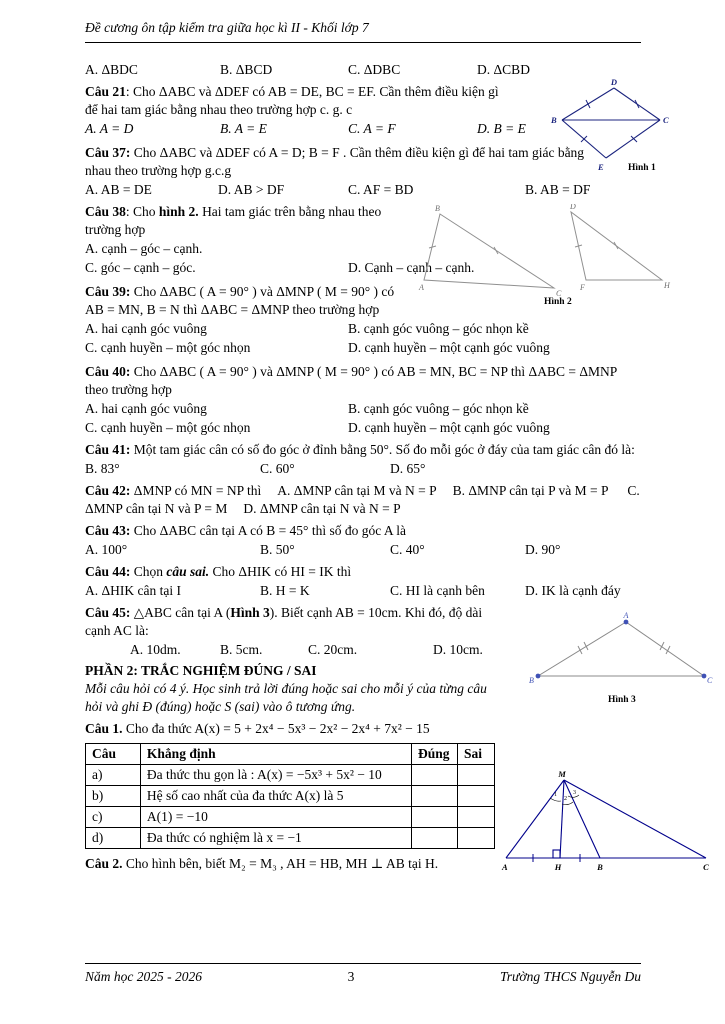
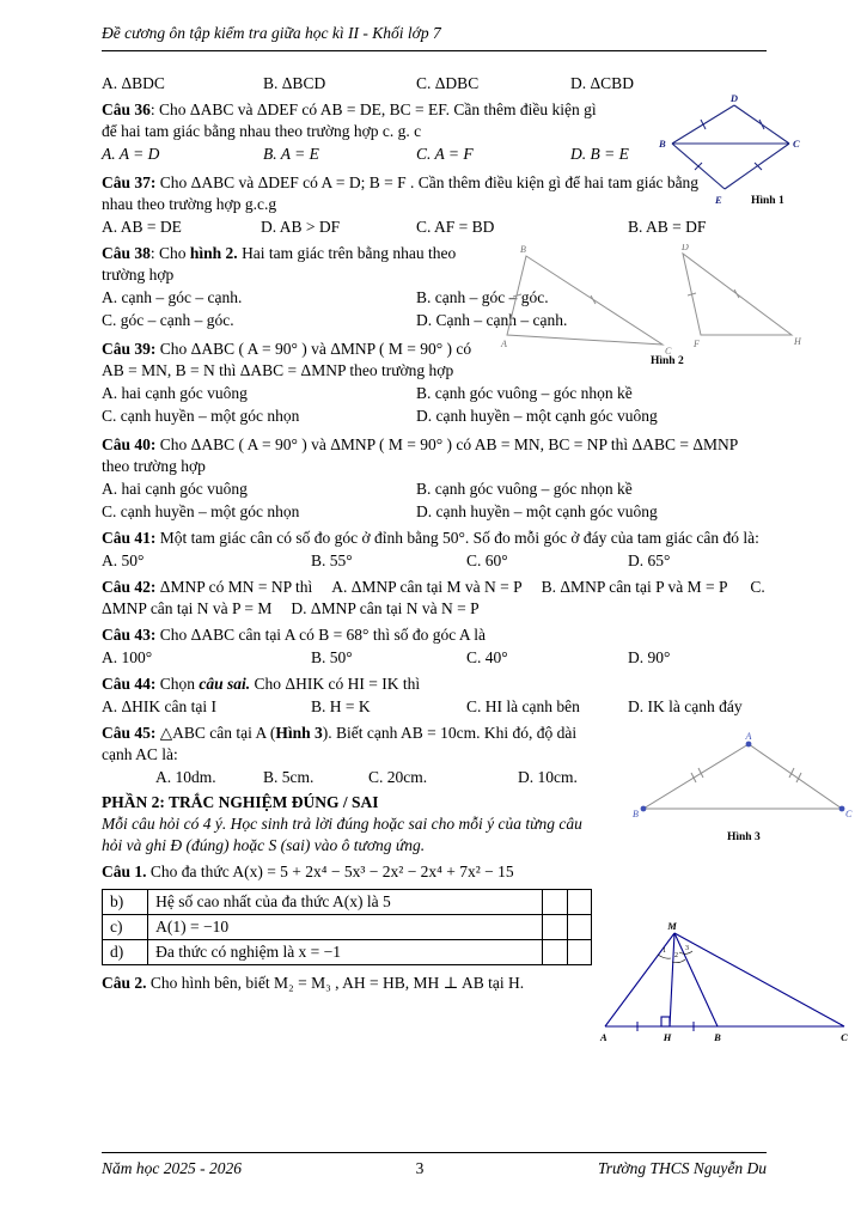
  Đề cương ôn tập kiểm tra giữa học kì II - Khối lớp 7
  A. ΔBDC
  B. ΔBCD
  C. ΔDBC
  D. ΔCBD
- Câu 21: Cho ΔABC và ΔDEF có AB = DE, BC = EF. Cần thêm điều kiện gì để hai tam giác bằng nhau theo trường hợp c. g. c
+ Câu 36: Cho ΔABC và ΔDEF có AB = DE, BC = EF. Cần thêm điều kiện gì để hai tam giác bằng nhau theo trường hợp c. g. c
  A. A = D
  B. A = E
  C. A = F
  D. B = E
  Câu 37: Cho ΔABC và ΔDEF có A = D; B = F . Cần thêm điều kiện gì để hai tam giác bằng nhau theo trường hợp g.c.g
  A. AB = DE
  D. AB > DF
  C. AF = BD
  B. AB = DF
  Câu 38: Cho hình 2. Hai tam giác trên bằng nhau theo trường hợp
  A. cạnh – góc – cạnh.
+ B. cạnh – góc – góc.
  C. góc – cạnh – góc.
  D. Cạnh – cạnh – cạnh.
  Câu 39: Cho ΔABC ( A = 90° ) và ΔMNP ( M = 90° ) có
  AB = MN, B = N thì ΔABC = ΔMNP theo trường hợp
  A. hai cạnh góc vuông
  B. cạnh góc vuông – góc nhọn kề
  C. cạnh huyền – một góc nhọn
  D. cạnh huyền – một cạnh góc vuông
  Câu 40: Cho ΔABC ( A = 90° ) và ΔMNP ( M = 90° ) có AB = MN, BC = NP thì ΔABC = ΔMNP theo trường hợp
  A. hai cạnh góc vuông
  B. cạnh góc vuông – góc nhọn kề
  C. cạnh huyền – một góc nhọn
  D. cạnh huyền – một cạnh góc vuông
  Câu 41: Một tam giác cân có số đo góc ở đỉnh bằng 50°. Số đo mỗi góc ở đáy của tam giác cân đó là:
+ A. 50°
- B. 83°
+ B. 55°
  C. 60°
  D. 65°
  Câu 42: ΔMNP có MN = NP thì A. ΔMNP cân tại M và N = P B. ΔMNP cân tại P và M = P C. ΔMNP cân tại N và P = M D. ΔMNP cân tại N và N = P
- Câu 43: Cho ΔABC cân tại A có B = 45° thì số đo góc A là
+ Câu 43: Cho ΔABC cân tại A có B = 68° thì số đo góc A là
  A. 100°
  B. 50°
  C. 40°
  D. 90°
  Câu 44: Chọn câu sai. Cho ΔHIK có HI = IK thì
  A. ΔHIK cân tại I
  B. H = K
  C. HI là cạnh bên
  D. IK là cạnh đáy
  Câu 45: △ABC cân tại A (Hình 3). Biết cạnh AB = 10cm. Khi đó, độ dài cạnh AC là:
  A. 10dm.
  B. 5cm.
  C. 20cm.
  D. 10cm.
  PHẦN 2: TRẮC NGHIỆM ĐÚNG / SAI
  Mỗi câu hỏi có 4 ý. Học sinh trả lời đúng hoặc sai cho mỗi ý của từng câu hỏi và ghi Đ (đúng) hoặc S (sai) vào ô tương ứng.
  Câu 1. Cho đa thức A(x) = 5 + 2x⁴ − 5x³ − 2x² − 2x⁴ + 7x² − 15
- Câu	Khẳng định	Đúng	Sai
- a)	Đa thức thu gọn là : A(x) = −5x³ + 5x² − 10
  b)	Hệ số cao nhất của đa thức A(x) là 5
  c)	A(1) = −10
  d)	Đa thức có nghiệm là x = −1
  Câu 2. Cho hình bên, biết M₂ = M₃ , AH = HB, MH ⊥ AB tại H.
  D
  B
  C
  E
  Hình 1
  B
  A
  C
  D
  F
  H
  Hình 2
  A
  B
  C
  Hình 3
  M
  A
  H
  B
  C
  Năm học 2025 - 2026
  3
  Trường THCS Nguyễn Du
